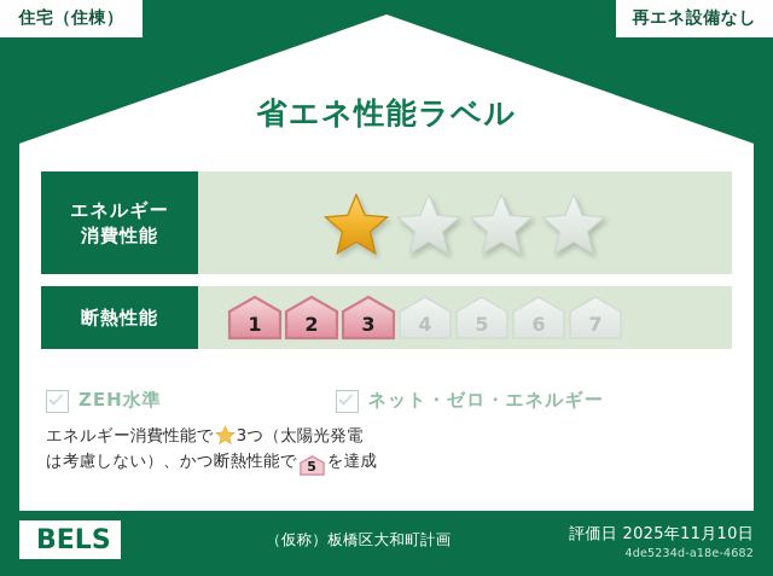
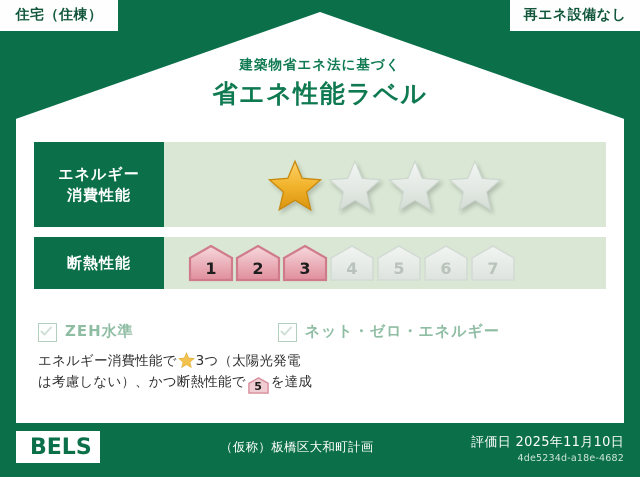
  住宅（住棟）
  再エネ設備なし
+ 建築物省エネ法に基づく
  省エネ性能ラベル
  エネルギー
  消費性能
  断熱性能
  1
  2
  3
  4
  5
  6
  7
  ZEH水準
  ネット・ゼロ・エネルギー
  エネルギー消費性能で 3つ（太陽光発電
  は考慮しない）、かつ断熱性能で
  5
  を達成
  BELS
  （仮称）板橋区大和町計画
  評価日 2025年11月10日
  4de5234d-a18e-4682
